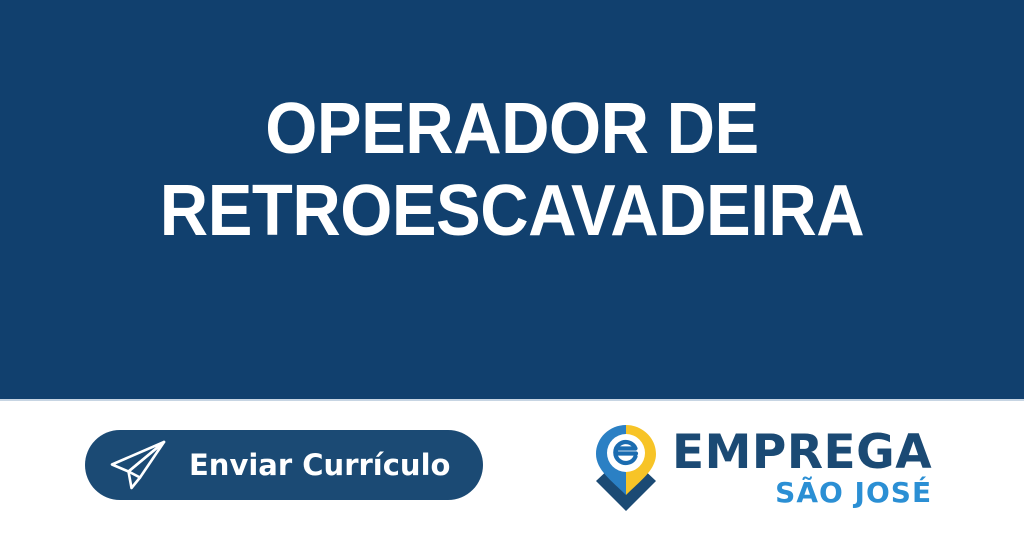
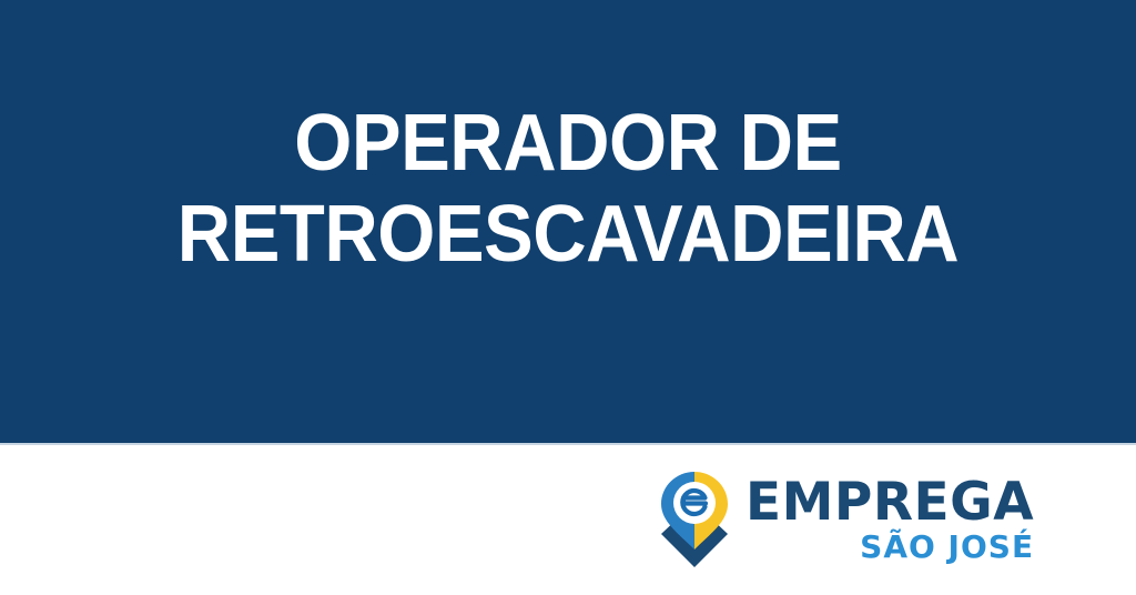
  OPERADOR DE
  RETROESCAVADEIRA
- Enviar Currículo
  EMPREGA
  SÃO JOSÉ
